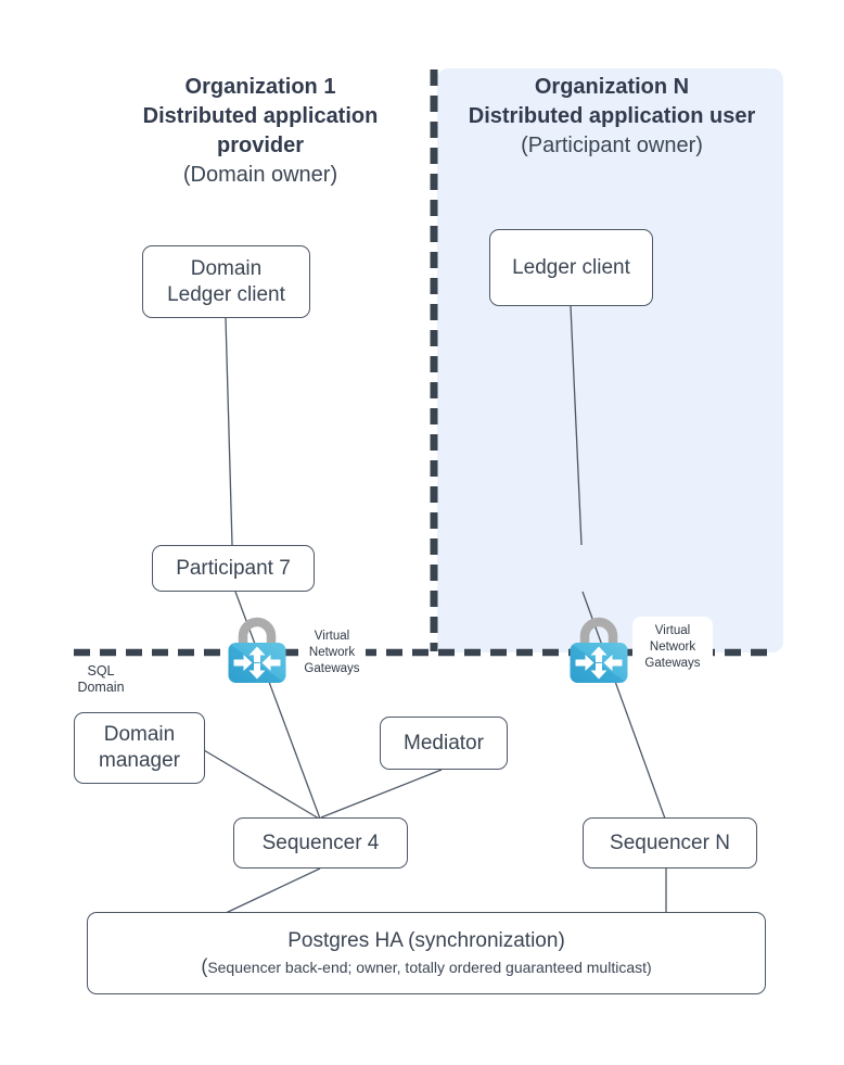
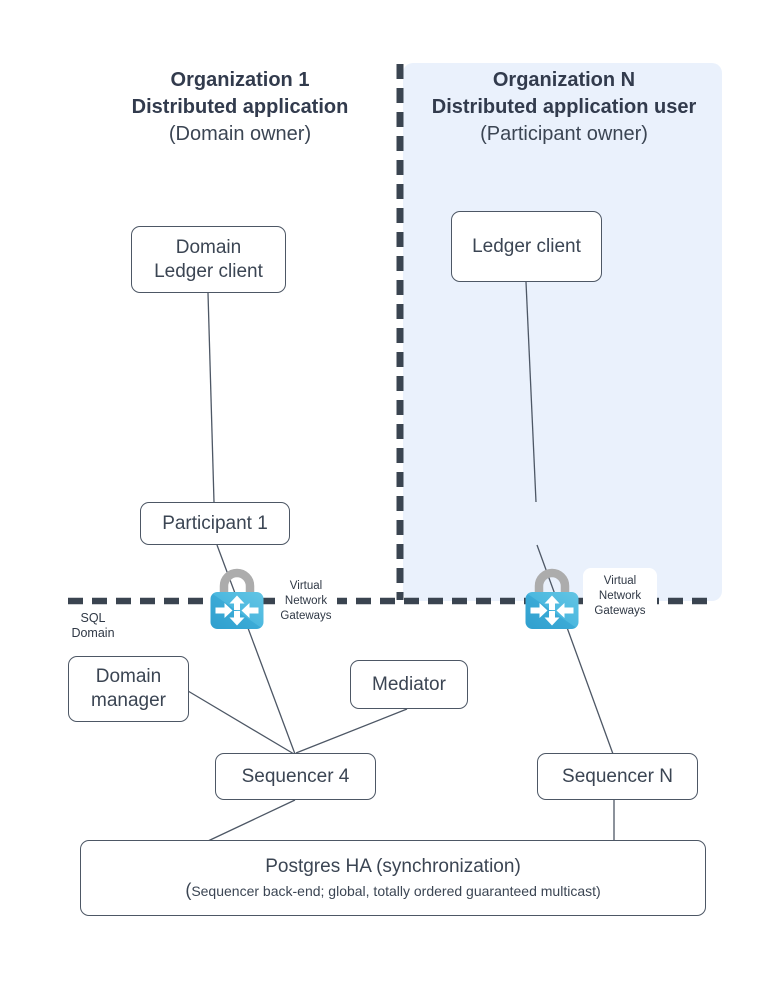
  Organization 1
  Distributed application
- provider
  (Domain owner)
  Organization N
  Distributed application user
  (Participant owner)
  Domain
  Ledger client
  Ledger client
- Participant 7
+ Participant 1
  Domain
  manager
  Mediator
  Sequencer 4
  Sequencer N
  Postgres HA (synchronization)
- (Sequencer back-end; owner, totally ordered guaranteed multicast)
+ (Sequencer back-end; global, totally ordered guaranteed multicast)
  Virtual Network Gateways
  Virtual Network Gateways
  SQL Domain
